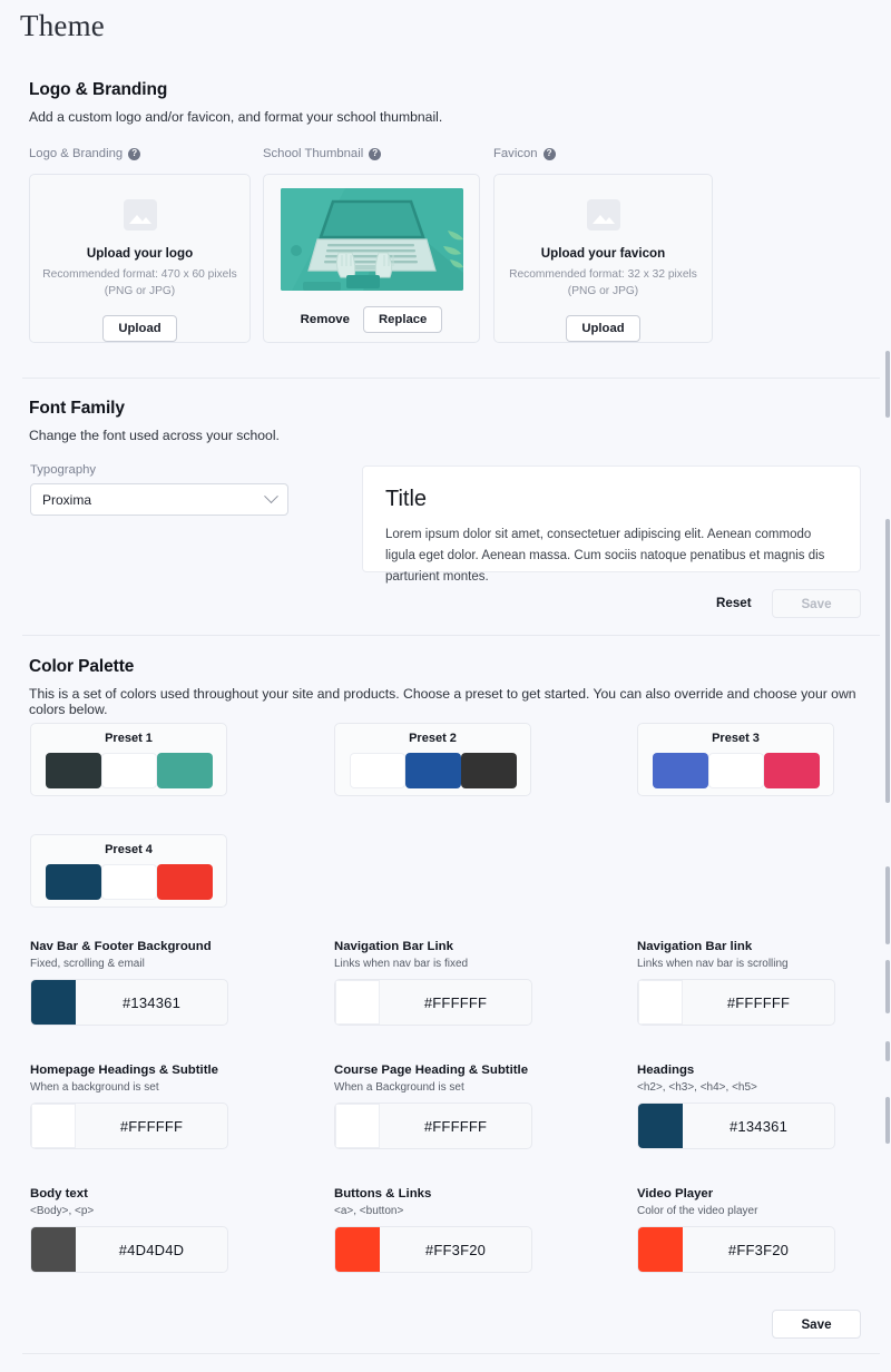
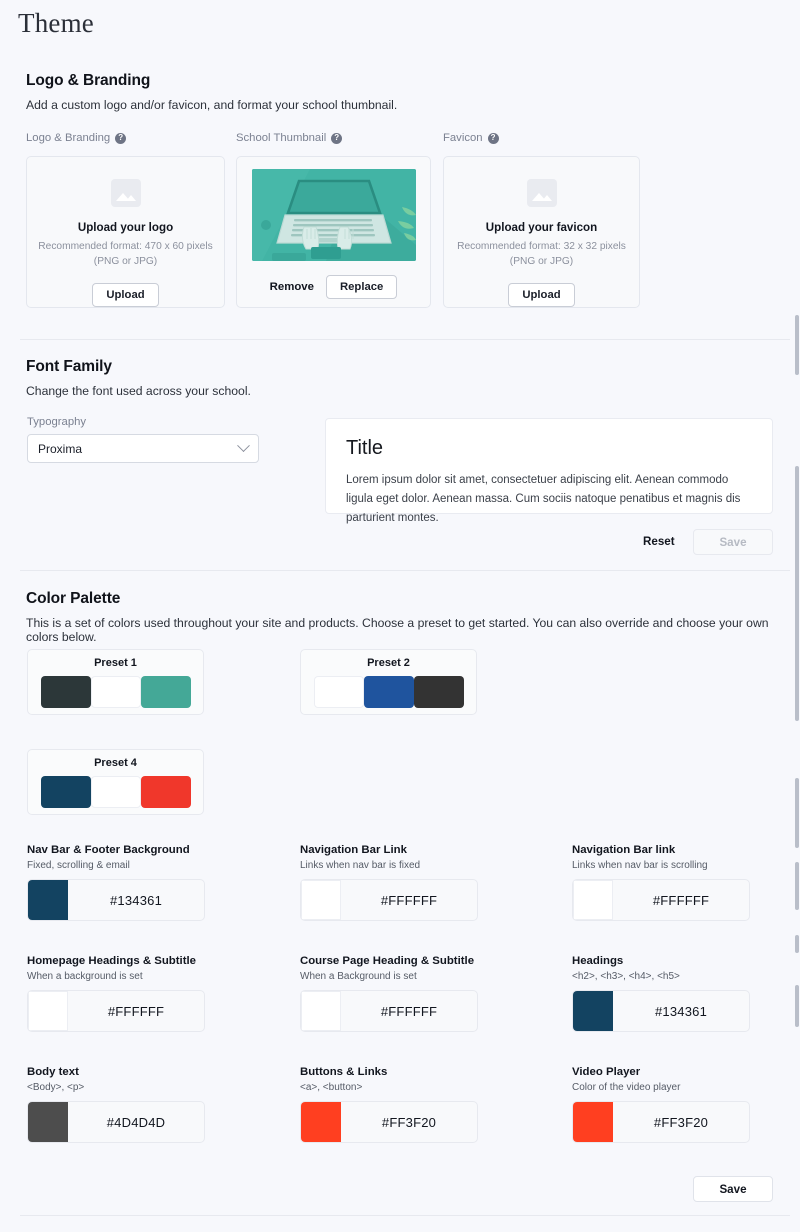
  Theme
  Logo & Branding
  Add a custom logo and/or favicon, and format your school thumbnail.
  Logo & Branding
  ?
  School Thumbnail
  ?
  Favicon
  ?
  Upload your logo
  Recommended format: 470 x 60 pixels
  (PNG or JPG)
  Upload
  Remove
  Replace
  Upload your favicon
  Recommended format: 32 x 32 pixels
  (PNG or JPG)
  Upload
  Font Family
  Change the font used across your school.
  Typography
  Proxima
  Title
  Lorem ipsum dolor sit amet, consectetuer adipiscing elit. Aenean commodo ligula eget dolor. Aenean massa. Cum sociis natoque penatibus et magnis dis parturient montes.
  Reset
  Save
  Color Palette
  This is a set of colors used throughout your site and products. Choose a preset to get started. You can also override and choose your own colors below.
  Preset 1
  Preset 2
- Preset 3
  Preset 4
  Nav Bar & Footer Background
  Fixed, scrolling & email
  #134361
  Navigation Bar Link
  Links when nav bar is fixed
  #FFFFFF
  Navigation Bar link
  Links when nav bar is scrolling
  #FFFFFF
  Homepage Headings & Subtitle
  When a background is set
  #FFFFFF
  Course Page Heading & Subtitle
  When a Background is set
  #FFFFFF
  Headings
  <h2>, <h3>, <h4>, <h5>
  #134361
  Body text
  <Body>, <p>
  #4D4D4D
  Buttons & Links
  <a>, <button>
  #FF3F20
  Video Player
  Color of the video player
  #FF3F20
  Save
